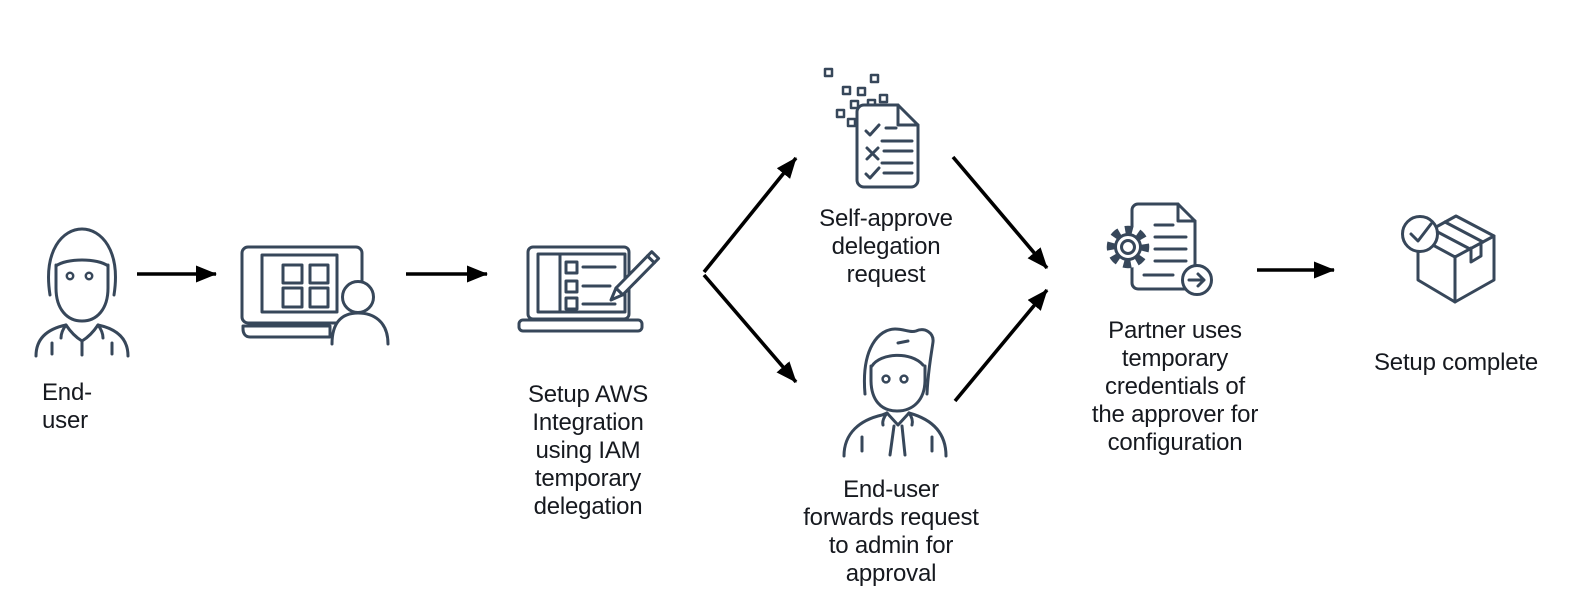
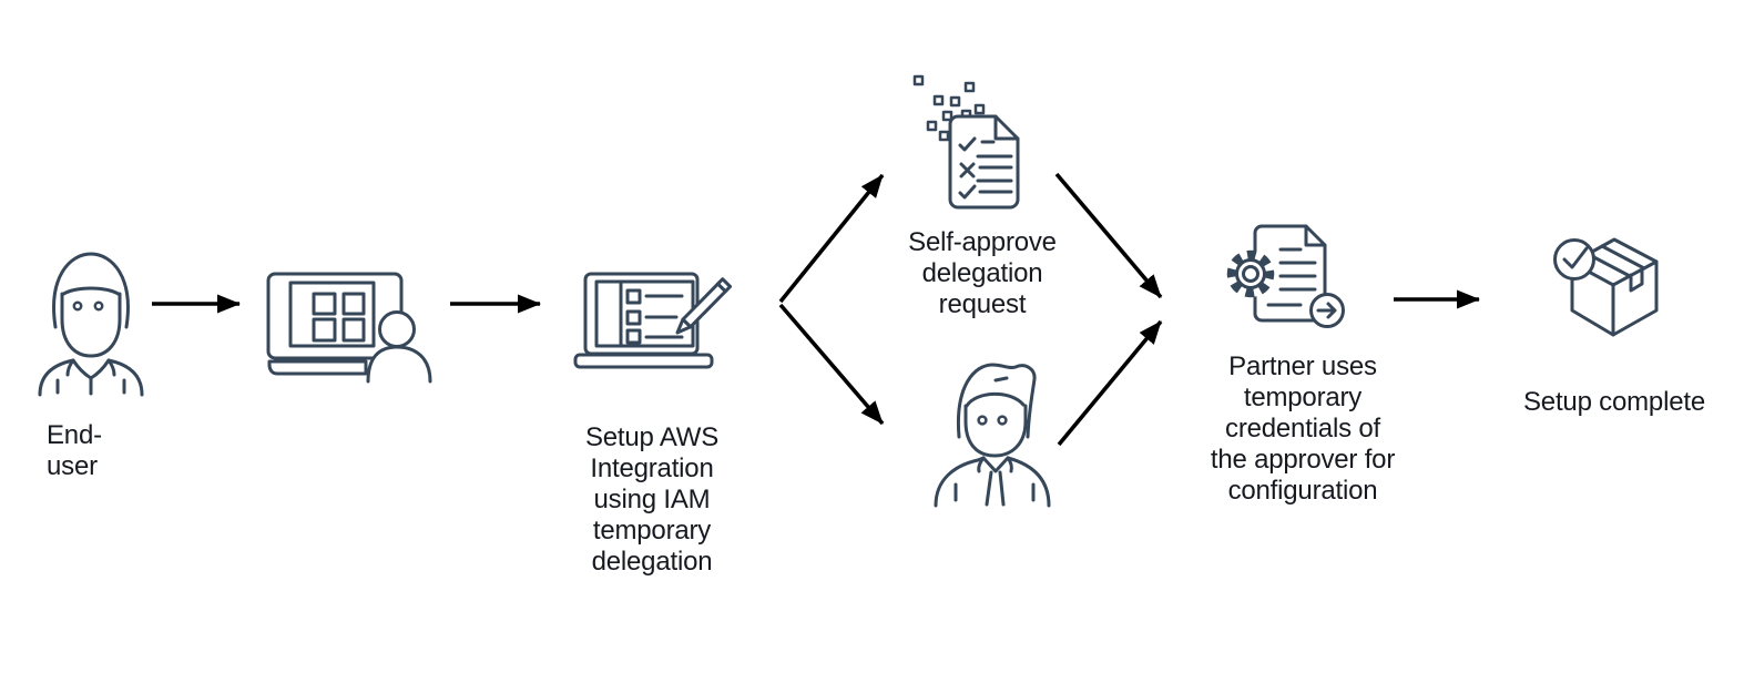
  End-
  user
  Setup AWS
  Integration
  using IAM
  temporary
  delegation
  Self-approve
  delegation
  request
- End-user
- forwards request
- to admin for
- approval
  Partner uses
  temporary
  credentials of
  the approver for
  configuration
  Setup complete
